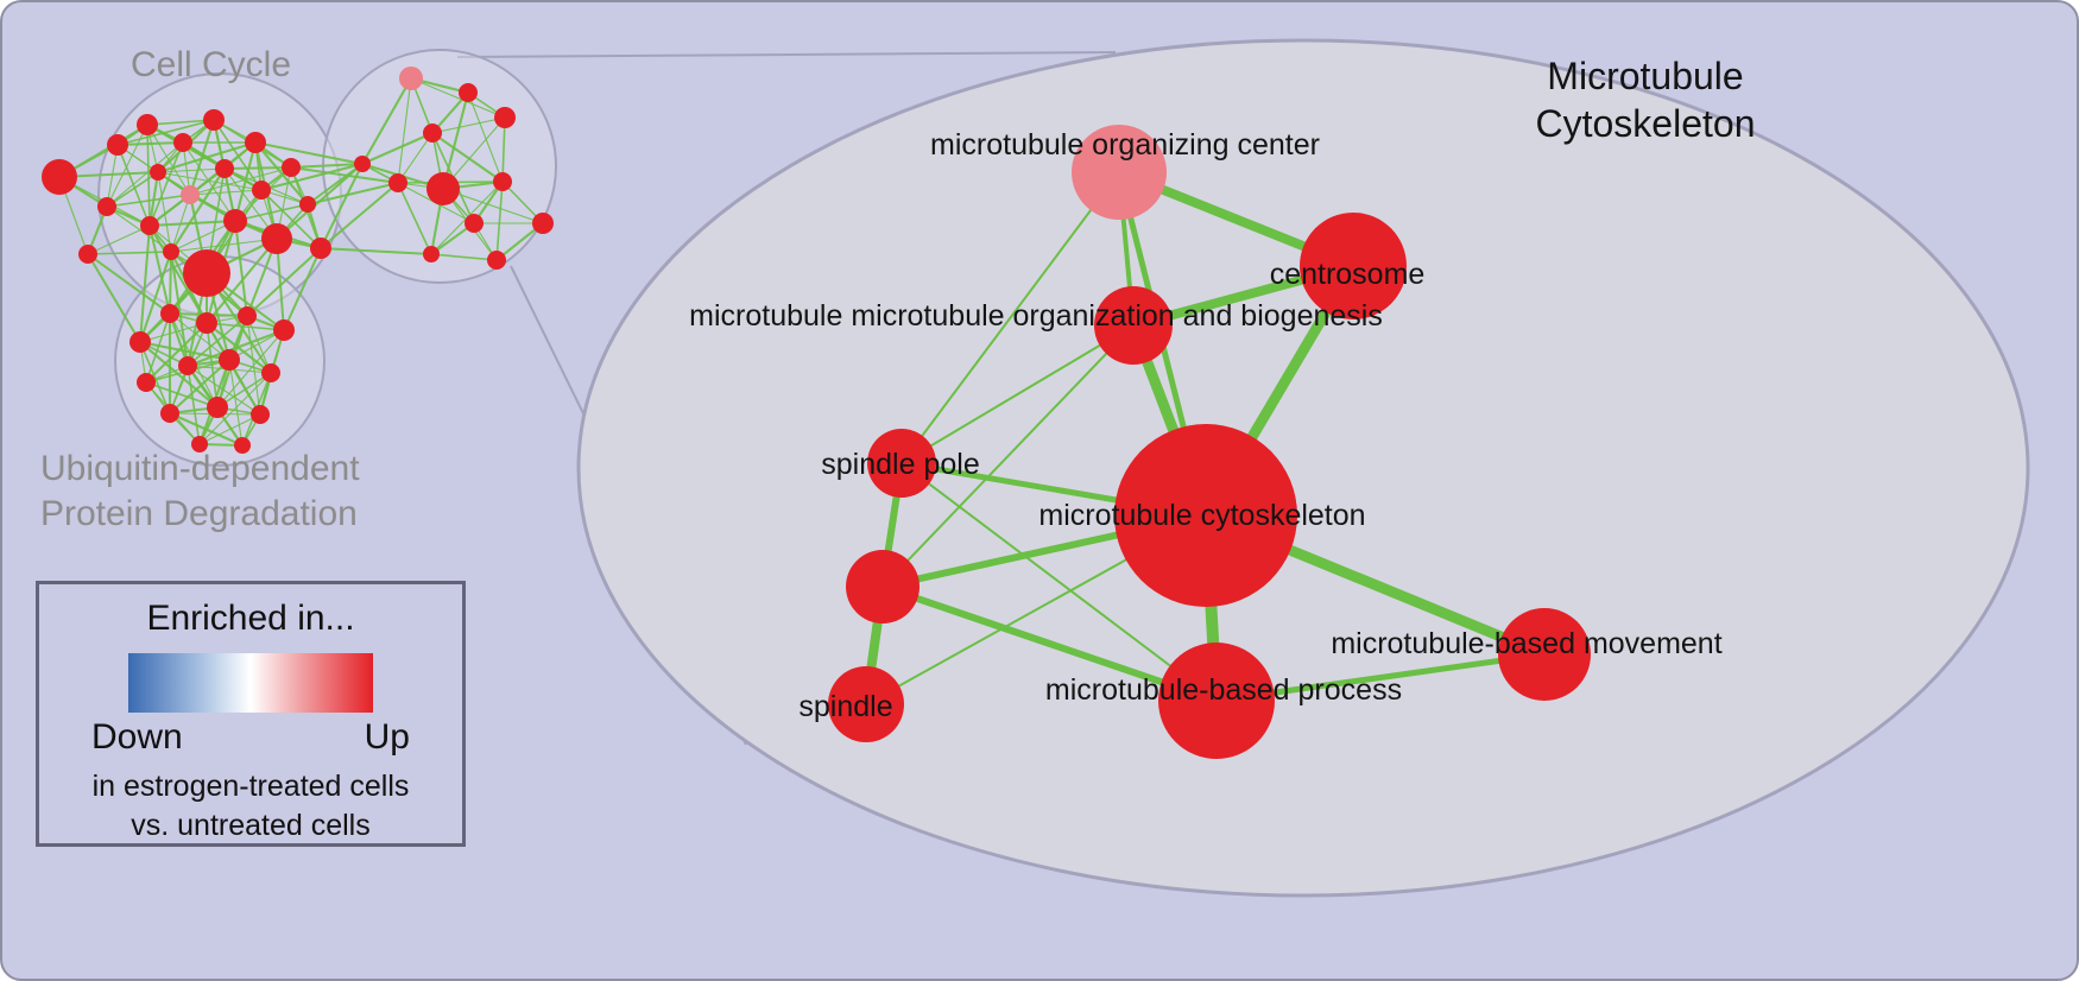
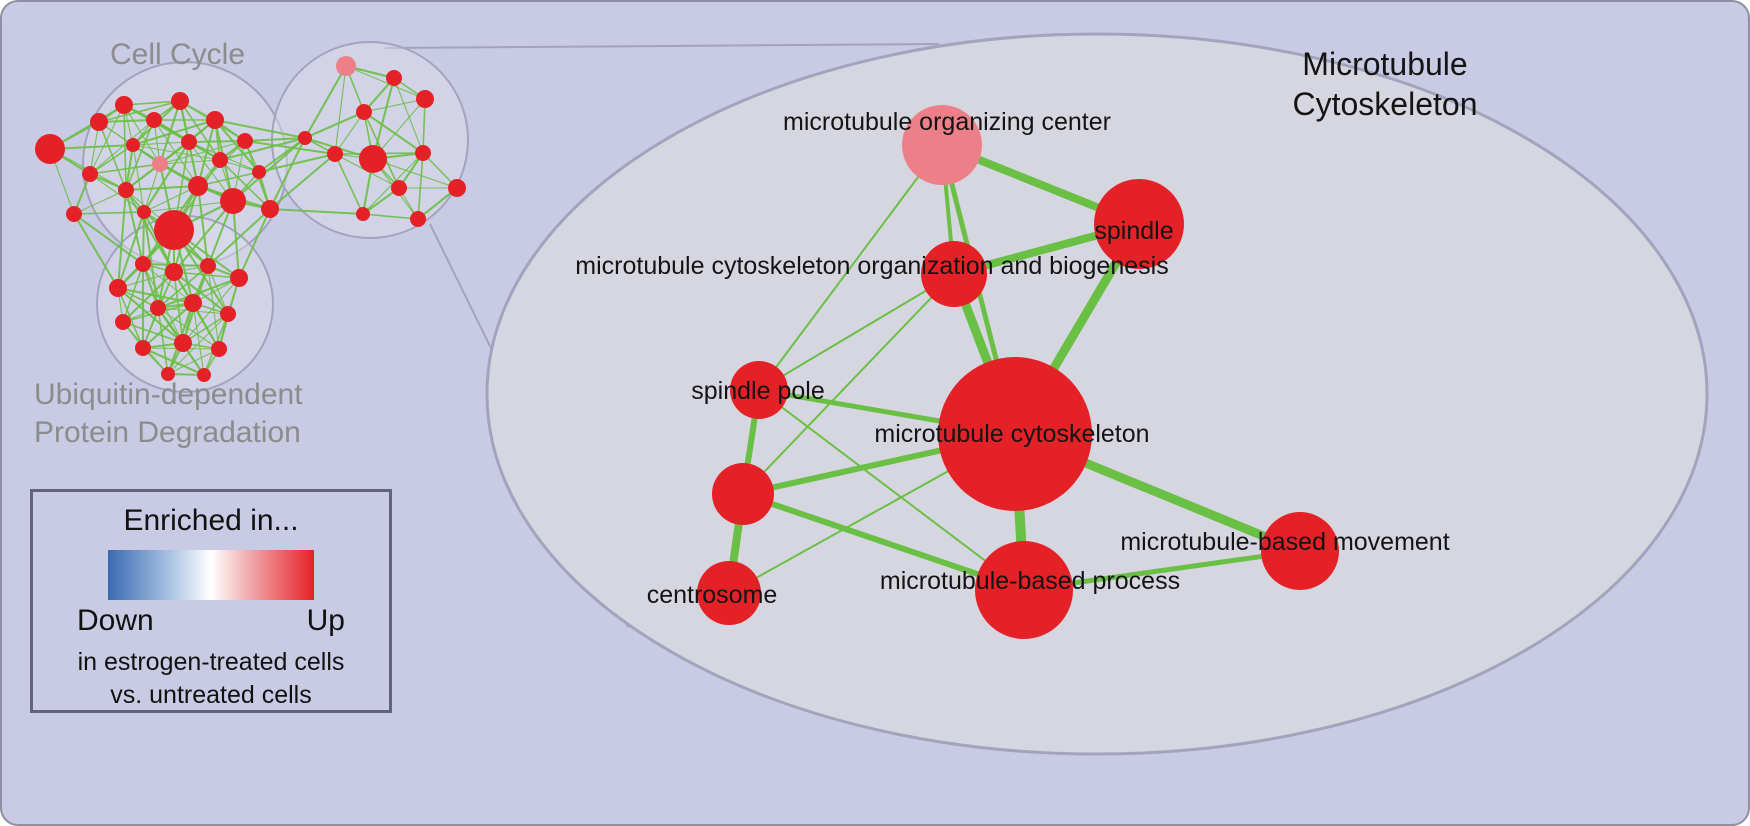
  microtubule organizing center
- centrosome
+ spindle
- microtubule microtubule organization and biogenesis
+ microtubule cytoskeleton organization and biogenesis
  spindle pole
  microtubule cytoskeleton
- spindle
+ centrosome
  microtubule-based process
  microtubule-based movement
  Cell Cycle
  Ubiquitin-dependent
  Protein Degradation
  Microtubule
  Cytoskeleton
  Enriched in...
  Down
  Up
  in estrogen-treated cells
  vs. untreated cells
